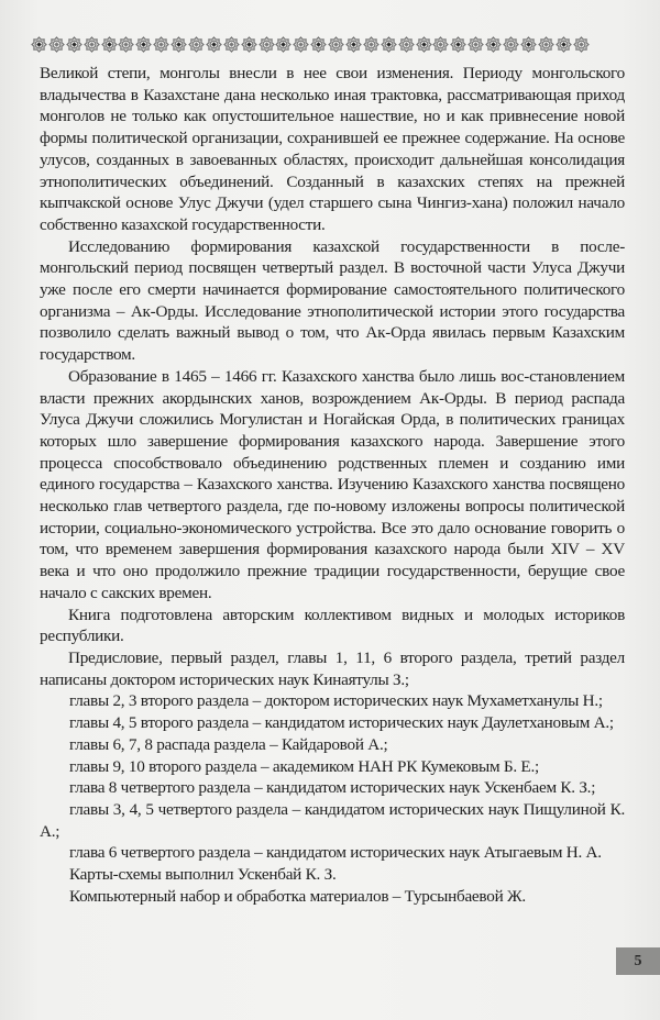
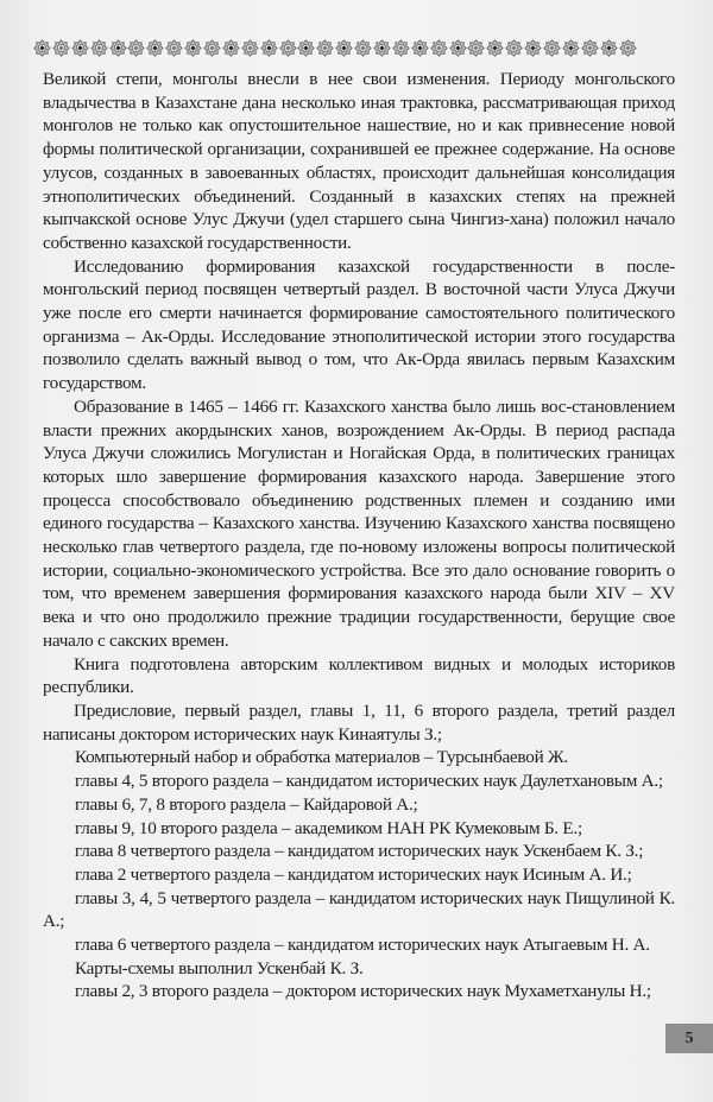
  Великой степи, монголы внесли в нее свои изменения. Периоду монгольского владычества в Казахстане дана несколько иная трактовка, рассматривающая приход монголов не только как опустошительное нашествие, но и как привнесение новой формы политической организации, сохранившей ее прежнее содержание. На основе улусов, созданных в завоеванных областях, происходит дальнейшая консолидация этнополитических объединений. Созданный в казахских степях на прежней кыпчакской основе Улус Джучи (удел старшего сына Чингиз-хана) положил начало собственно казахской государственности.
  Исследованию формирования казахской государственности в после-монгольский период посвящен четвертый раздел. В восточной части Улуса Джучи уже после его смерти начинается формирование самостоятельного политического организма – Ак-Орды. Исследование этнополитической истории этого государства позволило сделать важный вывод о том, что Ак-Орда явилась первым Казахским государством.
  Образование в 1465 – 1466 гг. Казахского ханства было лишь вос-становлением власти прежних акордынских ханов, возрождением Ак-Орды. В период распада Улуса Джучи сложились Могулистан и Ногайская Орда, в политических границах которых шло завершение формирования казахского народа. Завершение этого процесса способствовало объединению родственных племен и созданию ими единого государства – Казахского ханства. Изучению Казахского ханства посвящено несколько глав четвертого раздела, где по-новому изложены вопросы политической истории, социально-экономического устройства. Все это дало основание говорить о том, что временем завершения формирования казахского народа были XIV – XV века и что оно продолжило прежние традиции государственности, берущие свое начало с сакских времен.
  Книга подготовлена авторским коллективом видных и молодых историков республики.
  Предисловие, первый раздел, главы 1, 11, 6 второго раздела, третий раздел написаны доктором исторических наук Кинаятулы З.;
- главы 2, 3 второго раздела – доктором исторических наук Мухаметханулы Н.;
+ Компьютерный набор и обработка материалов – Турсынбаевой Ж.
  главы 4, 5 второго раздела – кандидатом исторических наук Даулетхановым А.;
- главы 6, 7, 8 распада раздела – Кайдаровой А.;
+ главы 6, 7, 8 второго раздела – Кайдаровой А.;
  главы 9, 10 второго раздела – академиком НАН РК Кумековым Б. Е.;
  глава 8 четвертого раздела – кандидатом исторических наук Ускенбаем К. З.;
+ глава 2 четвертого раздела – кандидатом исторических наук Исиным А. И.;
  главы 3, 4, 5 четвертого раздела – кандидатом исторических наук Пищулиной К. А.;
  глава 6 четвертого раздела – кандидатом исторических наук Атыгаевым Н. А.
  Карты-схемы выполнил Ускенбай К. З.
- Компьютерный набор и обработка материалов – Турсынбаевой Ж.
+ главы 2, 3 второго раздела – доктором исторических наук Мухаметханулы Н.;
  5
